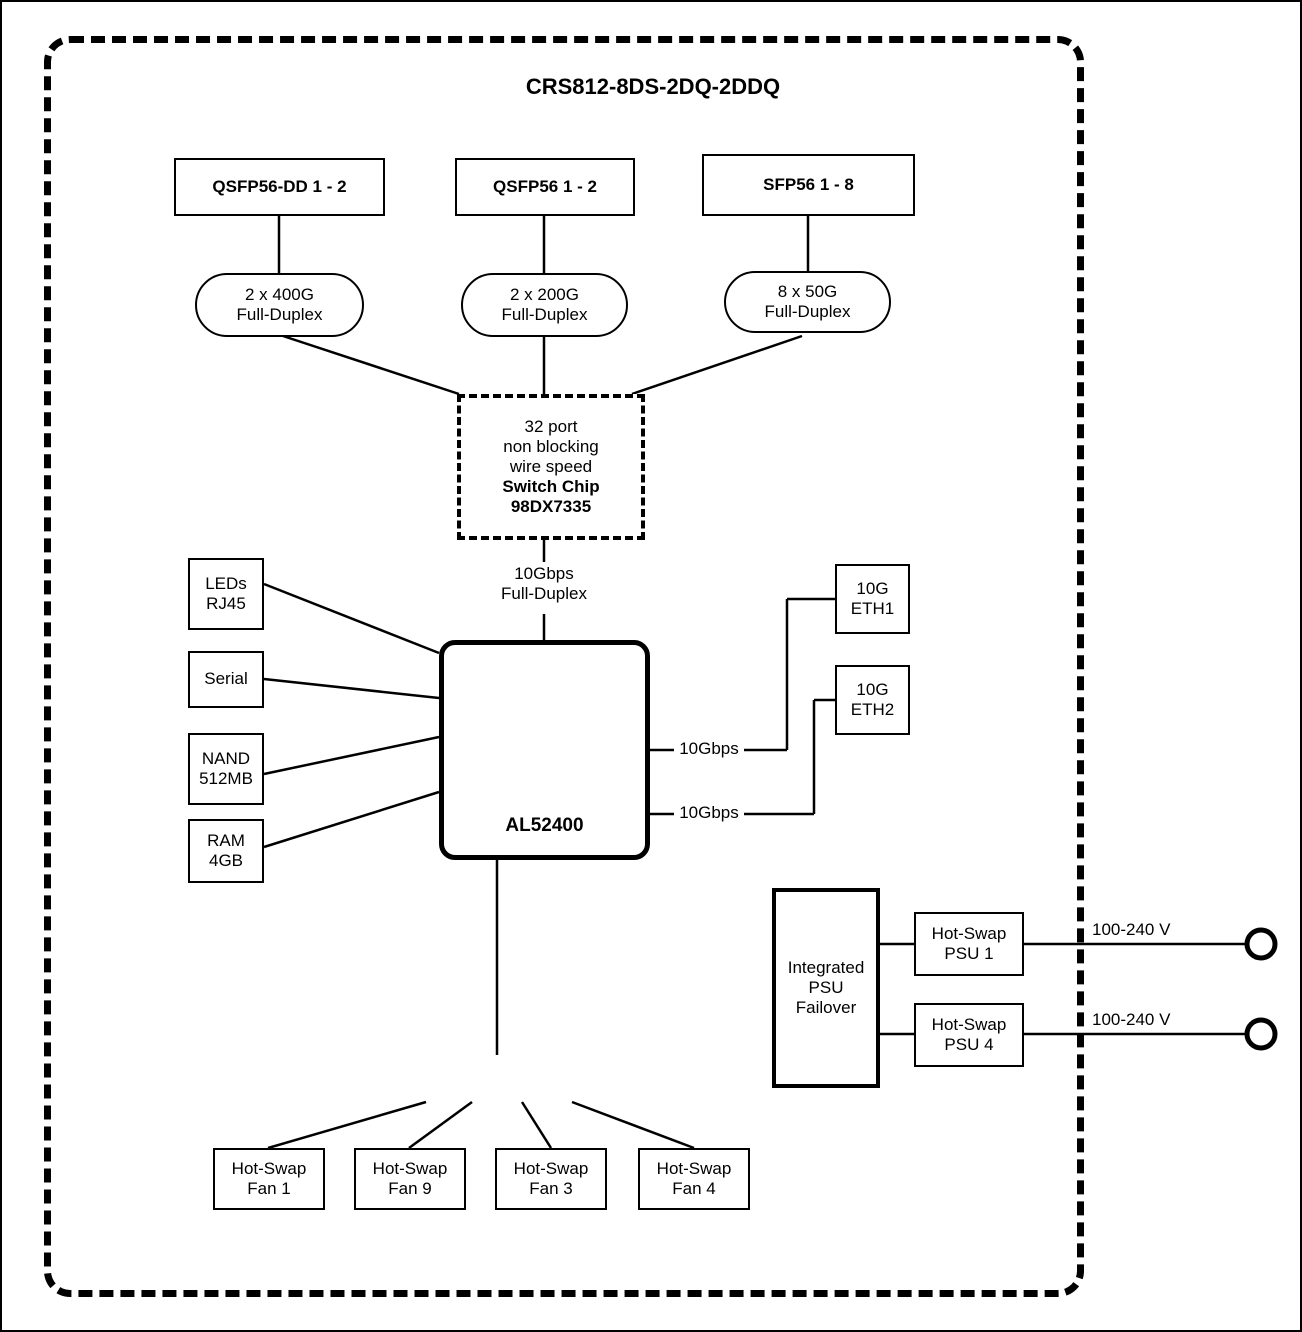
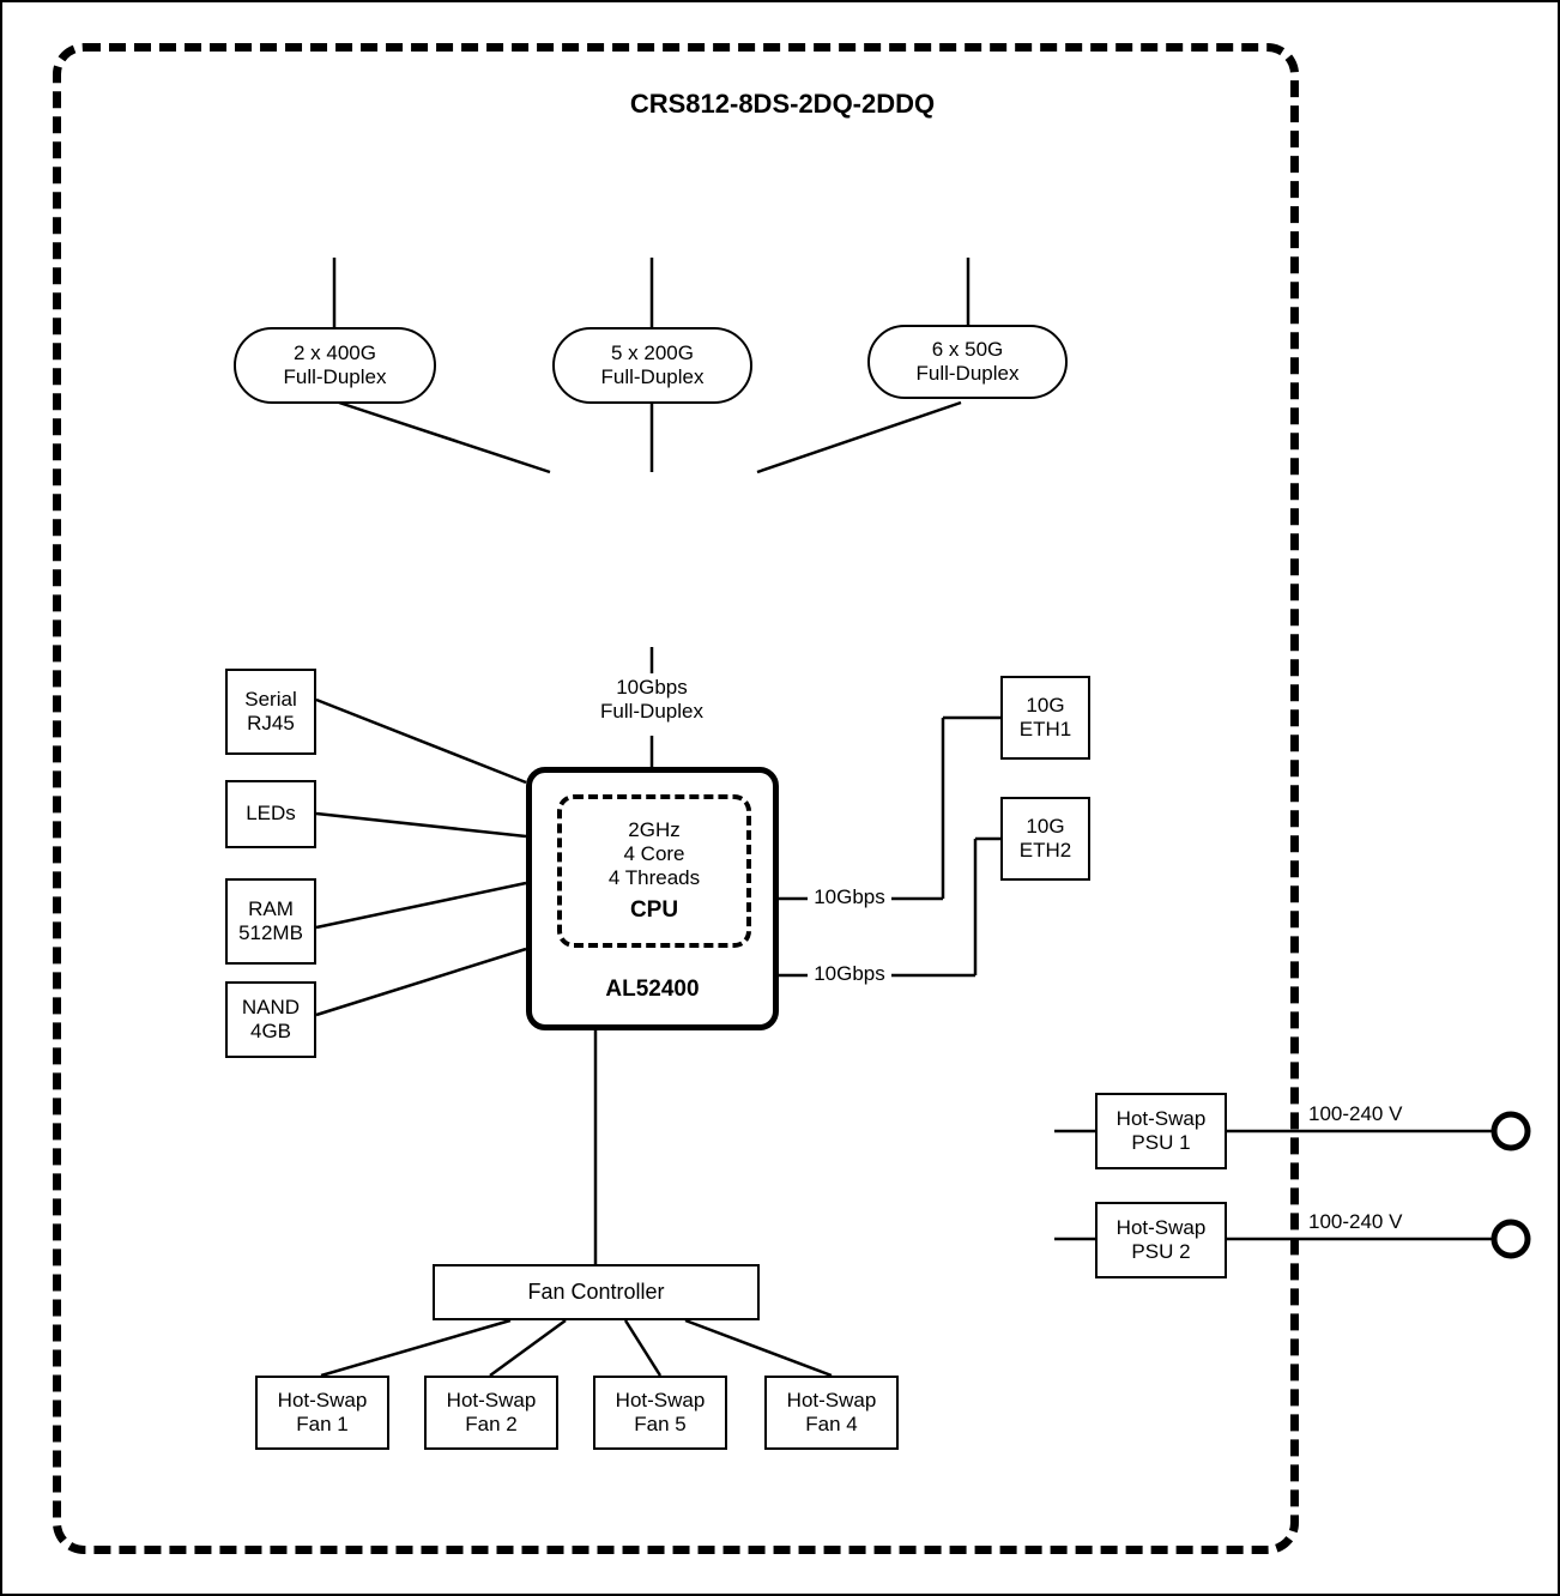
  CRS812-8DS-2DQ-2DDQ
- QSFP56-DD 1 - 2
- QSFP56 1 - 2
- SFP56 1 - 8
  2 x 400G
  Full-Duplex
- 2 x 200G
+ 5 x 200G
  Full-Duplex
- 8 x 50G
+ 6 x 50G
  Full-Duplex
- 32 port
- non blocking
- wire speed
- Switch Chip
- 98DX7335
  10Gbps
  Full-Duplex
+ 2GHz
+ 4 Core
+ 4 Threads
+ CPU
  AL52400
- LEDs
+ Serial
  RJ45
- Serial
+ LEDs
- NAND
+ RAM
  512MB
- RAM
+ NAND
  4GB
  10G
  ETH1
  10G
  ETH2
  10Gbps
  10Gbps
+ Fan Controller
  Hot-Swap
  Fan 1
  Hot-Swap
- Fan 9
+ Fan 2
  Hot-Swap
- Fan 3
+ Fan 5
  Hot-Swap
  Fan 4
- Integrated
- PSU
- Failover
  Hot-Swap
  PSU 1
  Hot-Swap
- PSU 4
+ PSU 2
  100-240 V
  100-240 V
